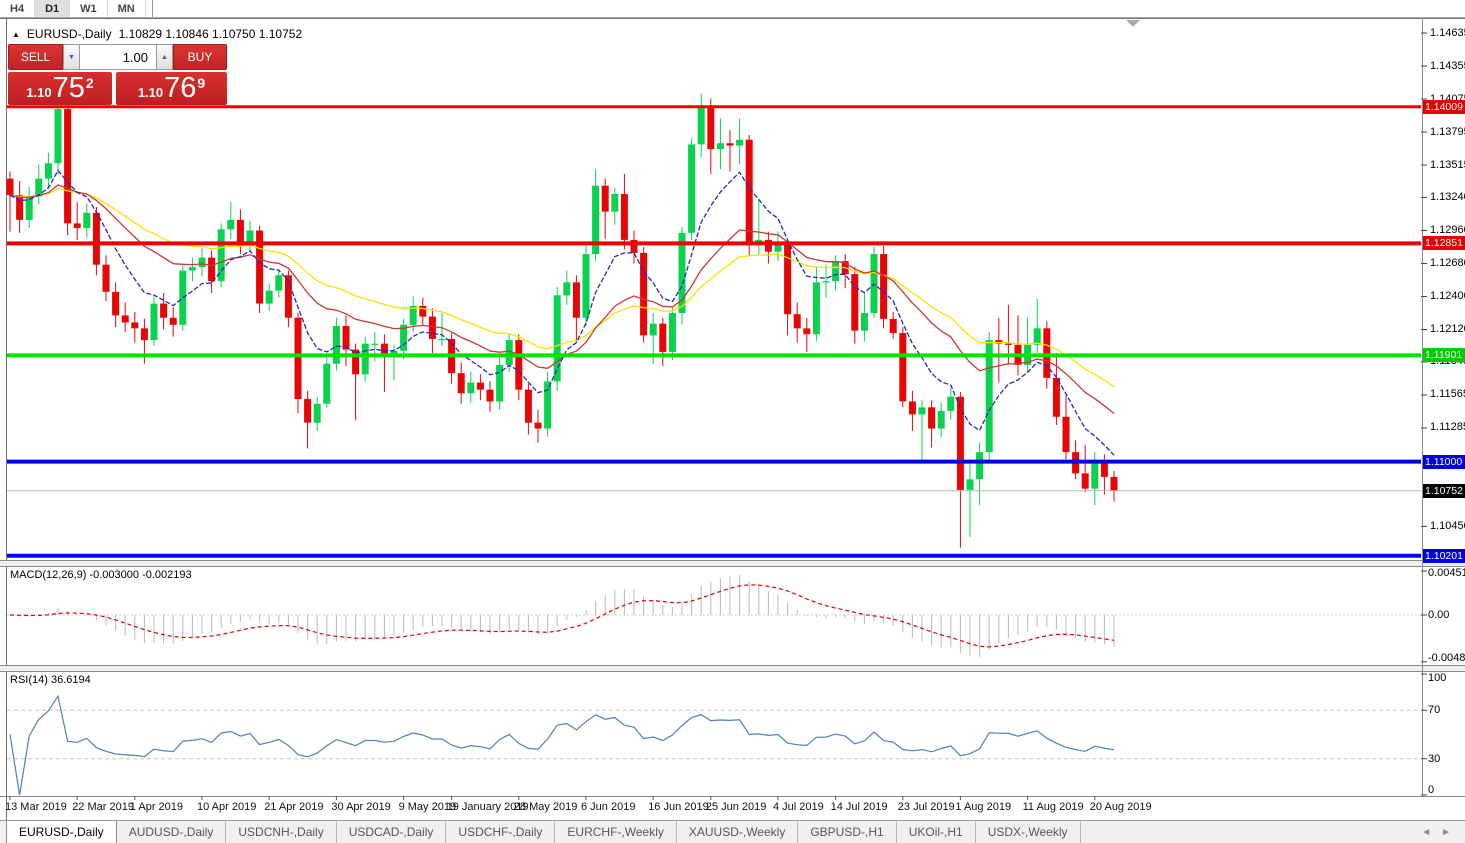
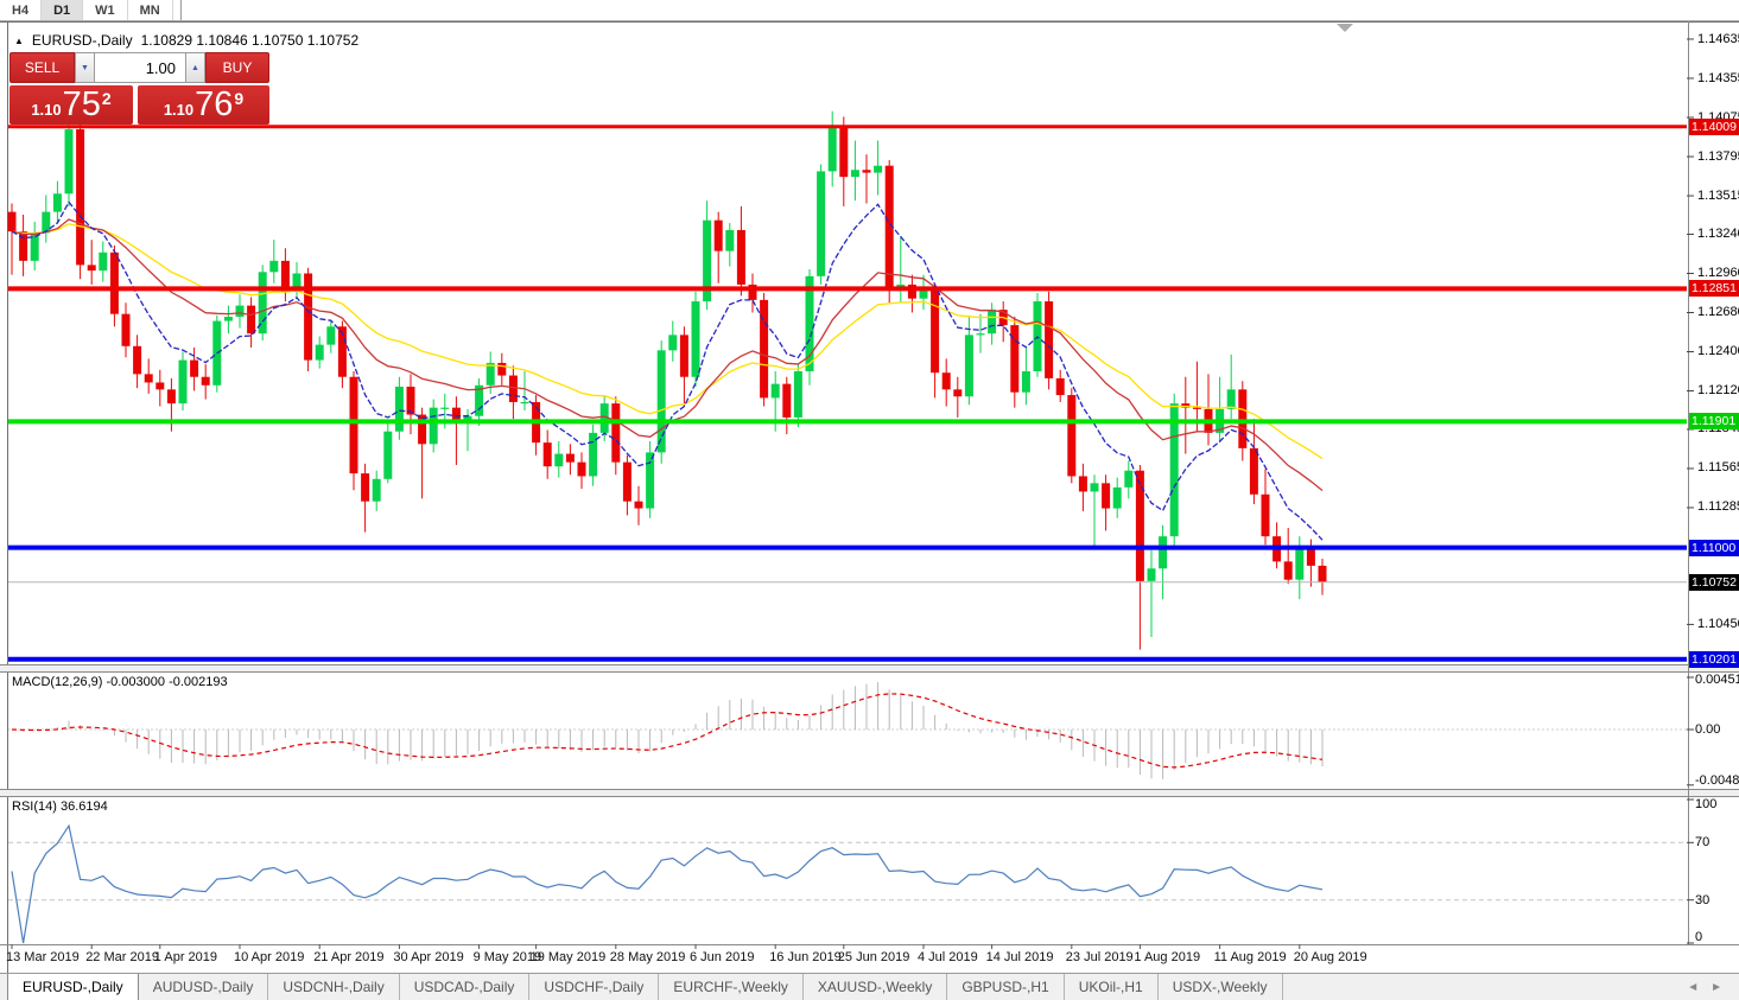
  H4
  D1
  W1
  MN
  ▲
  EURUSD-,Daily
  1.10829 1.10846 1.10750 1.10752
  SELL
  1.00
  BUY
  1.10
  75
  2
  1.10
  76
  9
  MACD(12,26,9) -0.003000 -0.002193
  RSI(14) 36.6194
  1.1463
  1.1435
  1.1407
  1.1379
  1.1351
  1.1324
  1.1296
  1.1268
  1.1240
  1.1212
  1.1156
  1.1128
  1.1045
  1.14009
  1.12851
  1.11901
  1.11000
  1.10201
  1.10752
  0.0045
  0.00
  -0.0048
  100
  70
  30
  0
  13 Mar 2019
  22 Mar 2019
  1 Apr 2019
  10 Apr 2019
  21 Apr 2019
  30 Apr 2019
  9 May 2019
- 19 January 2019
+ 19 May 2019
  28 May 2019
  6 Jun 2019
  16 Jun 2019
  25 Jun 2019
  4 Jul 2019
  14 Jul 2019
  23 Jul 2019
  1 Aug 2019
  11 Aug 2019
  20 Aug 2019
  EURUSD-,Daily
  AUDUSD-,Daily
  USDCNH-,Daily
  USDCAD-,Daily
  USDCHF-,Daily
  EURCHF-,Weekly
  XAUUSD-,Weekly
  GBPUSD-,H1
  UKOil-,H1
  USDX-,Weekly
  ◄
  ►
